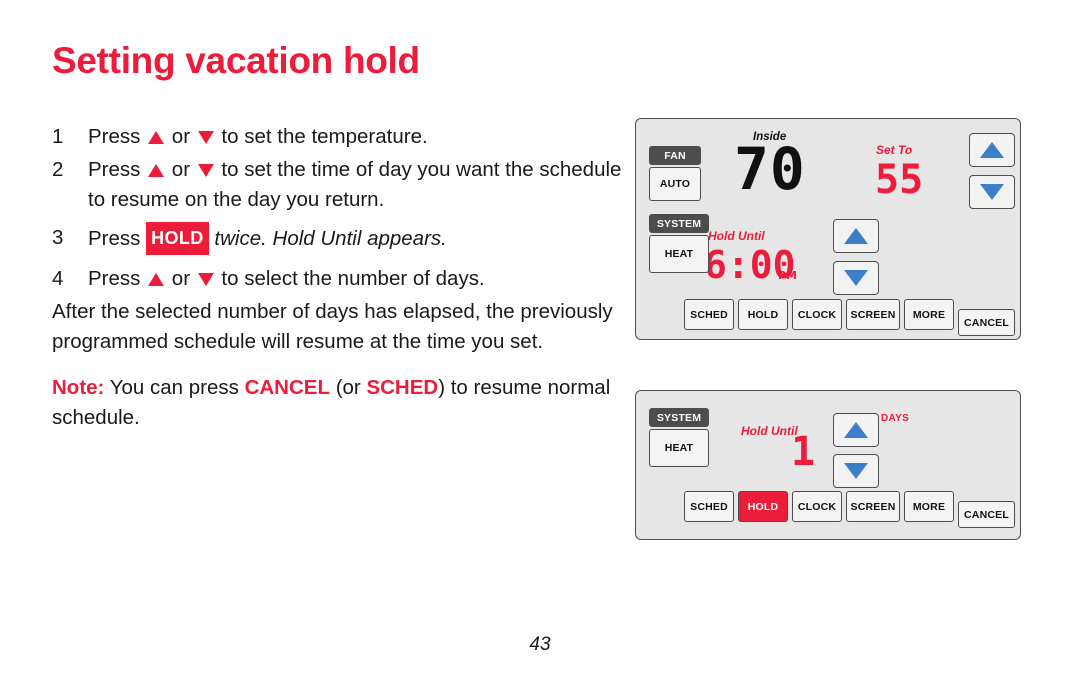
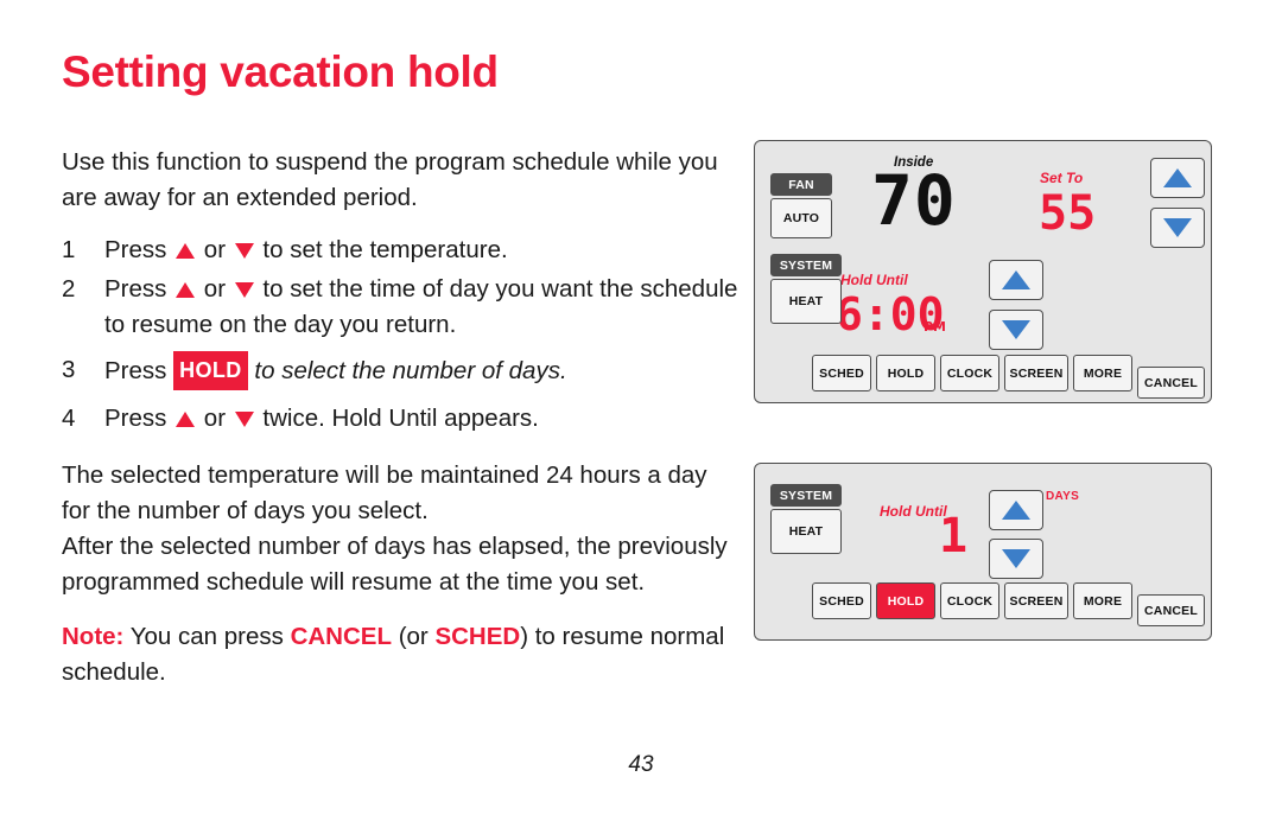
  Setting vacation hold
+ Use this function to suspend the program schedule while you are away for an extended period.
  1
  Press or to set the temperature.
  2
  Press or to set the time of day you want the schedule to resume on the day you return.
  3
- Press HOLD twice. Hold Until appears.
+ Press HOLD to select the number of days.
  4
- Press or to select the number of days.
+ Press or twice. Hold Until appears.
+ The selected temperature will be maintained 24 hours a day for the number of days you select.
  After the selected number of days has elapsed, the previously programmed schedule will resume at the time you set.
  Note: You can press CANCEL (or SCHED) to resume normal schedule.
  Inside
  70
  Set To
  55
  Hold Until
  6:00
  PM
  FAN
  AUTO
  SYSTEM
  HEAT
  SCHED
  HOLD
  CLOCK
  SCREEN
  MORE
  CANCEL
  Hold Until
  1
  DAYS
  SYSTEM
  HEAT
  SCHED
  HOLD
  CLOCK
  SCREEN
  MORE
  CANCEL
  43
